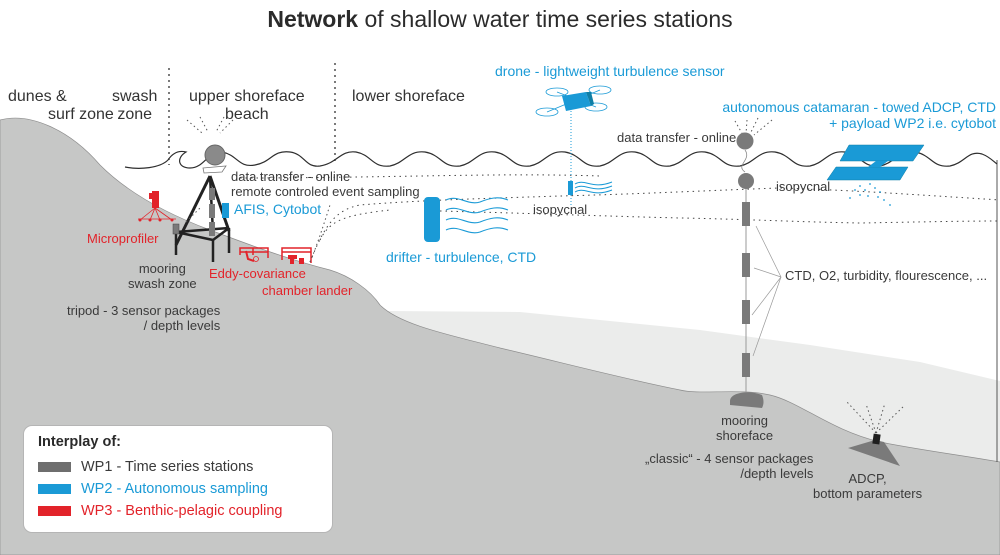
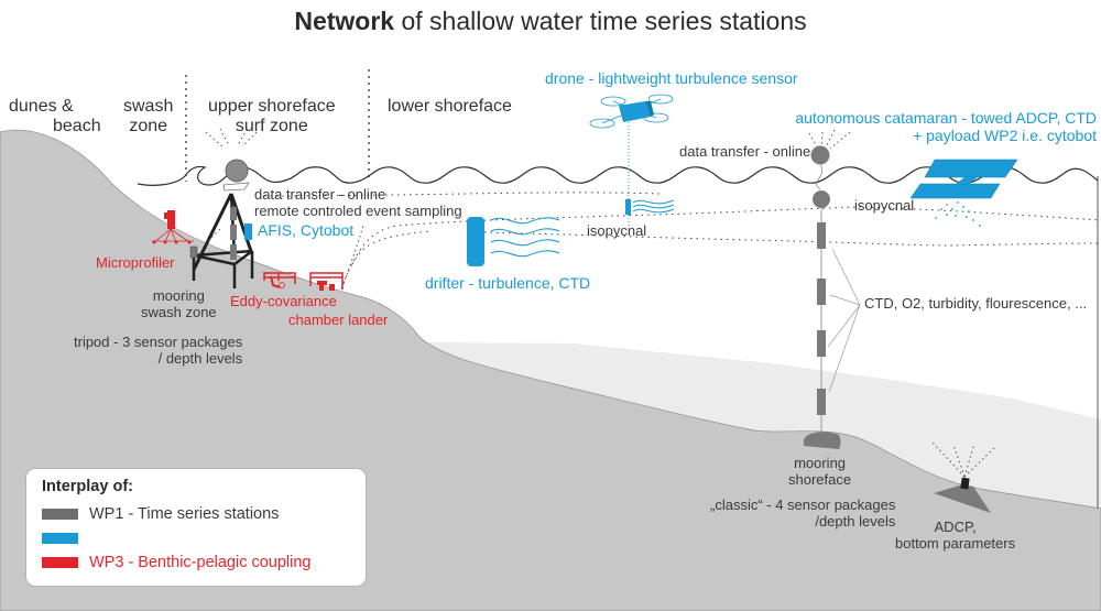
  Network of shallow water time series stations
  dunes &
- surf zone
+ beach
  swash
  zone
  upper shoreface
- beach
+ surf zone
  lower shoreface
  drone - lightweight turbulence sensor
  autonomous catamaran - towed ADCP, CTD
  + payload WP2 i.e. cytobot
  AFIS, Cytobot
  drifter - turbulence, CTD
  data transfer - online
  data transfer - online
  remote controled event sampling
  isopycnal
  isopycnal
  CTD, O2, turbidity, flourescence, ...
  mooring
  swash zone
  tripod - 3 sensor packages
  / depth levels
  mooring
  shoreface
  „classic“ - 4 sensor packages
  /depth levels
  ADCP,
  bottom parameters
  Microprofiler
  Eddy-covariance
  chamber lander
  Interplay of:
  WP1 - Time series stations
- WP2 - Autonomous sampling
  WP3 - Benthic-pelagic coupling
